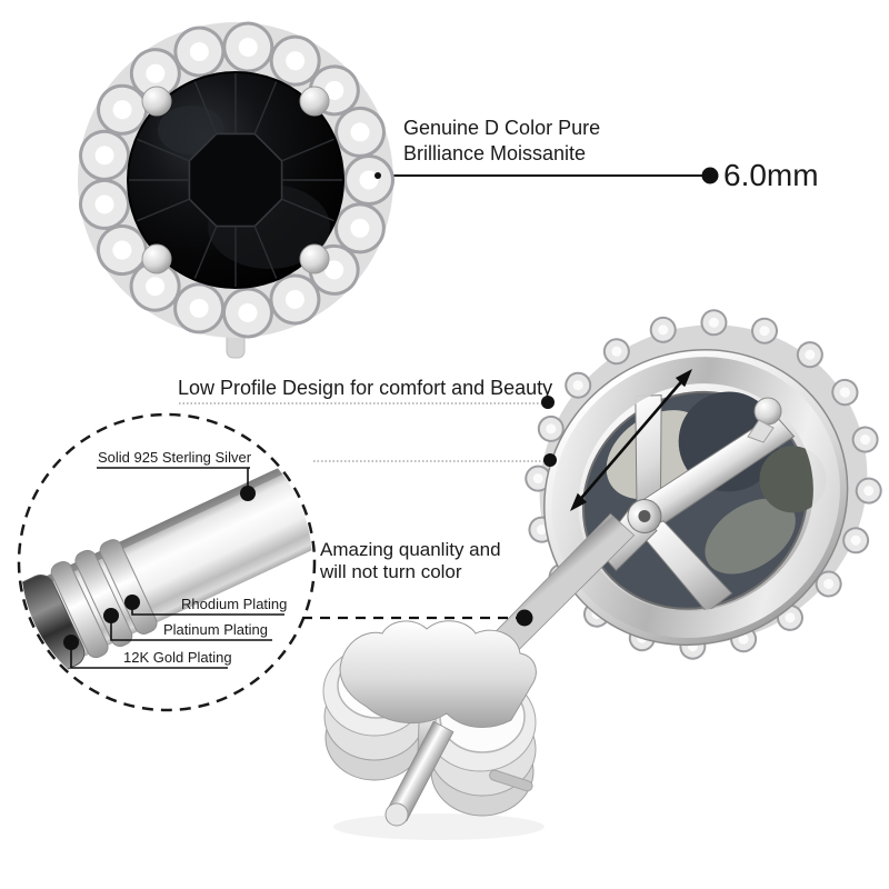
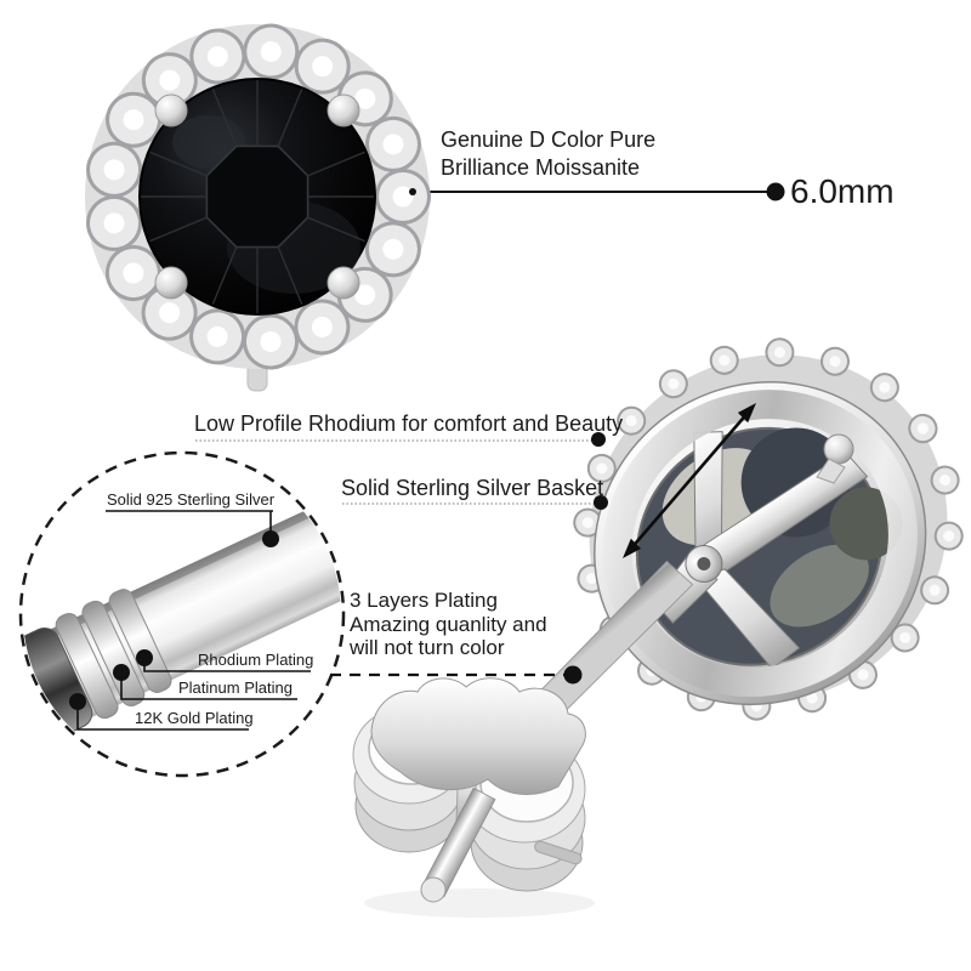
  Genuine D Color Pure
  Brilliance Moissanite
  6.0mm
- Low Profile Design for comfort and Beauty
+ Low Profile Rhodium for comfort and Beauty
+ Solid Sterling Silver Basket
  Solid 925 Sterling Silver
  Rhodium Plating
  Platinum Plating
  12K Gold Plating
+ 3 Layers Plating
  Amazing quanlity and
  will not turn color
